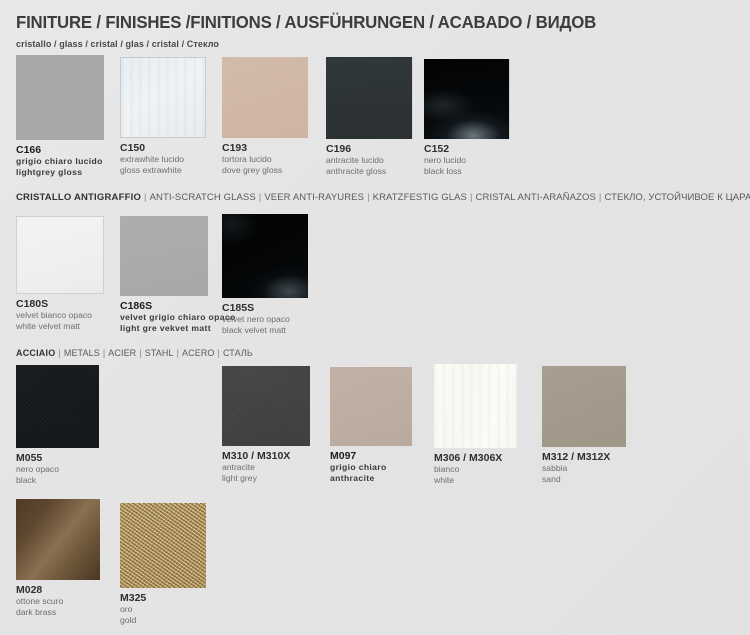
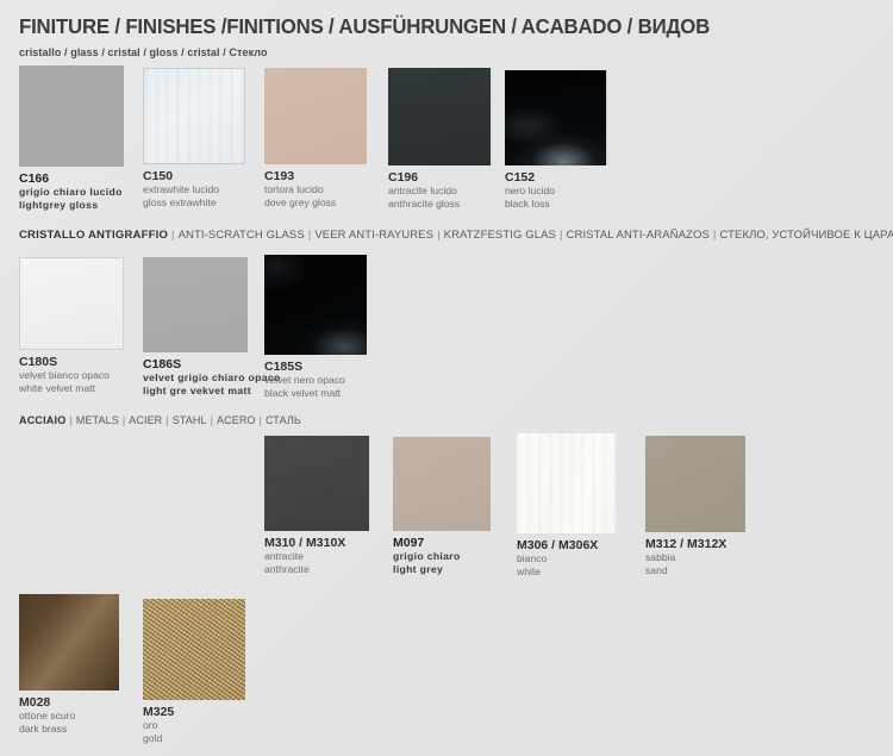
  FINITURE / FINISHES /FINITIONS / AUSFÜHRUNGEN / ACABADO / ВИДОВ
- cristallo / glass / cristal / glas / cristal / Стекло
+ cristallo / glass / cristal / gloss / cristal / Стекло
  C166
  grigio chiaro lucido
  lightgrey gloss
  C150
  extrawhite lucido
  gloss extrawhite
  C193
  tortora lucido
  dove grey gloss
  C196
  antracite lucido
  anthracite gloss
  C152
  nero lucido
  black loss
  CRISTALLO ANTIGRAFFIO | ANTI-SCRATCH GLASS | VEER ANTI-RAYURES | KRATZFESTIG GLAS | CRISTAL ANTI-ARAÑAZOS | СТЕКЛО, УСТОЙЧИВОЕ К ЦАРА
  C180S
  velvet bianco opaco
  white velvet matt
  C186S
  velvet grigio chiaro op
  light gre vekvet matt
  C185S
  velvet nero opaco
  black velvet matt
  ACCIAIO | METALS | ACIER | STAHL | ACERO | СТАЛЬ
- M055
- nero opaco
- black
  M310 / M310X
  antracite
- light grey
+ anthracite
  M097
  grigio chiaro
- anthracite
+ light grey
  M306 / M306X
  bianco
  white
  M312 / M312X
  sabbia
  sand
  M028
  ottone scuro
  dark brass
  M325
  oro
  gold
